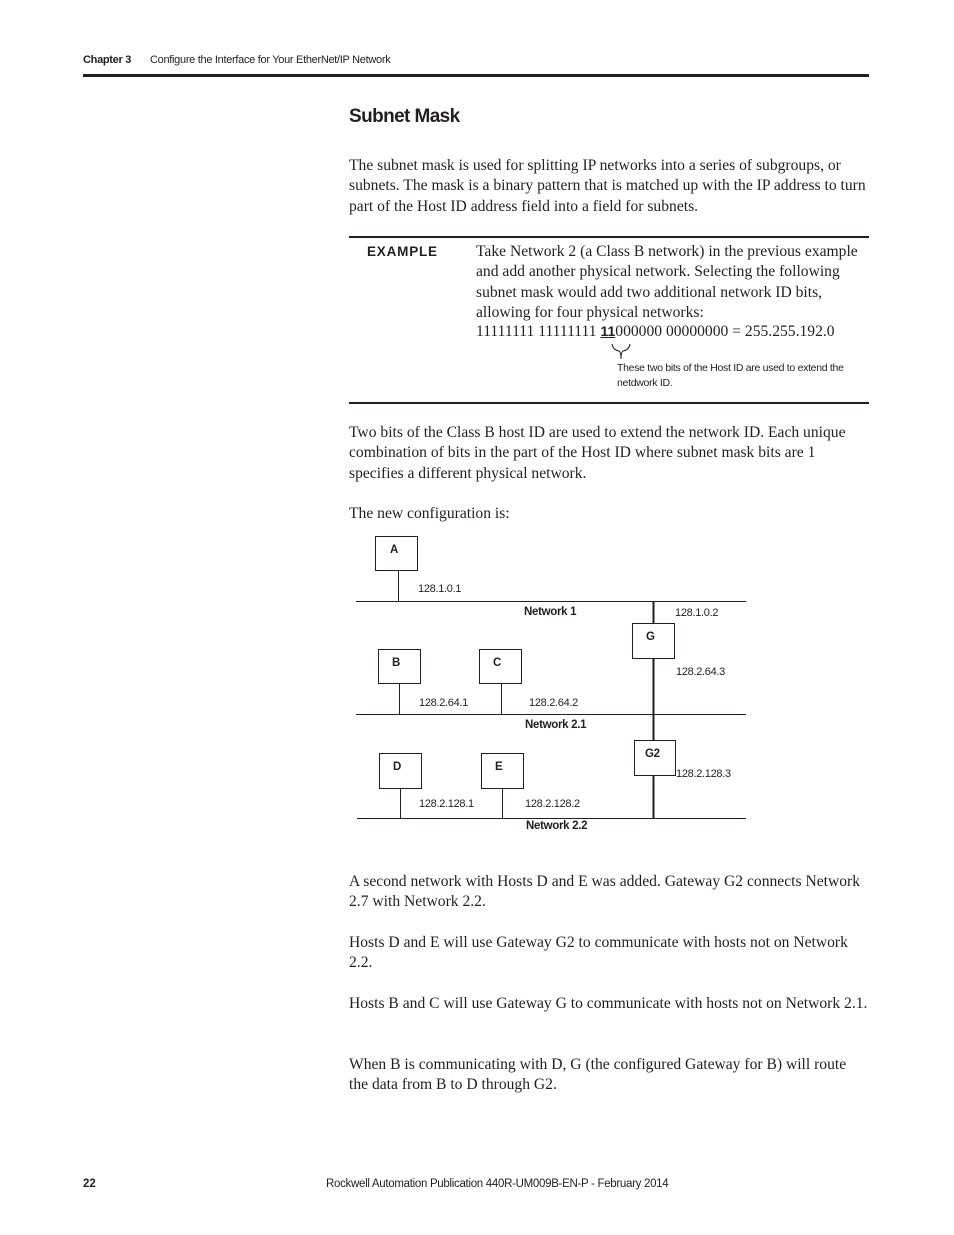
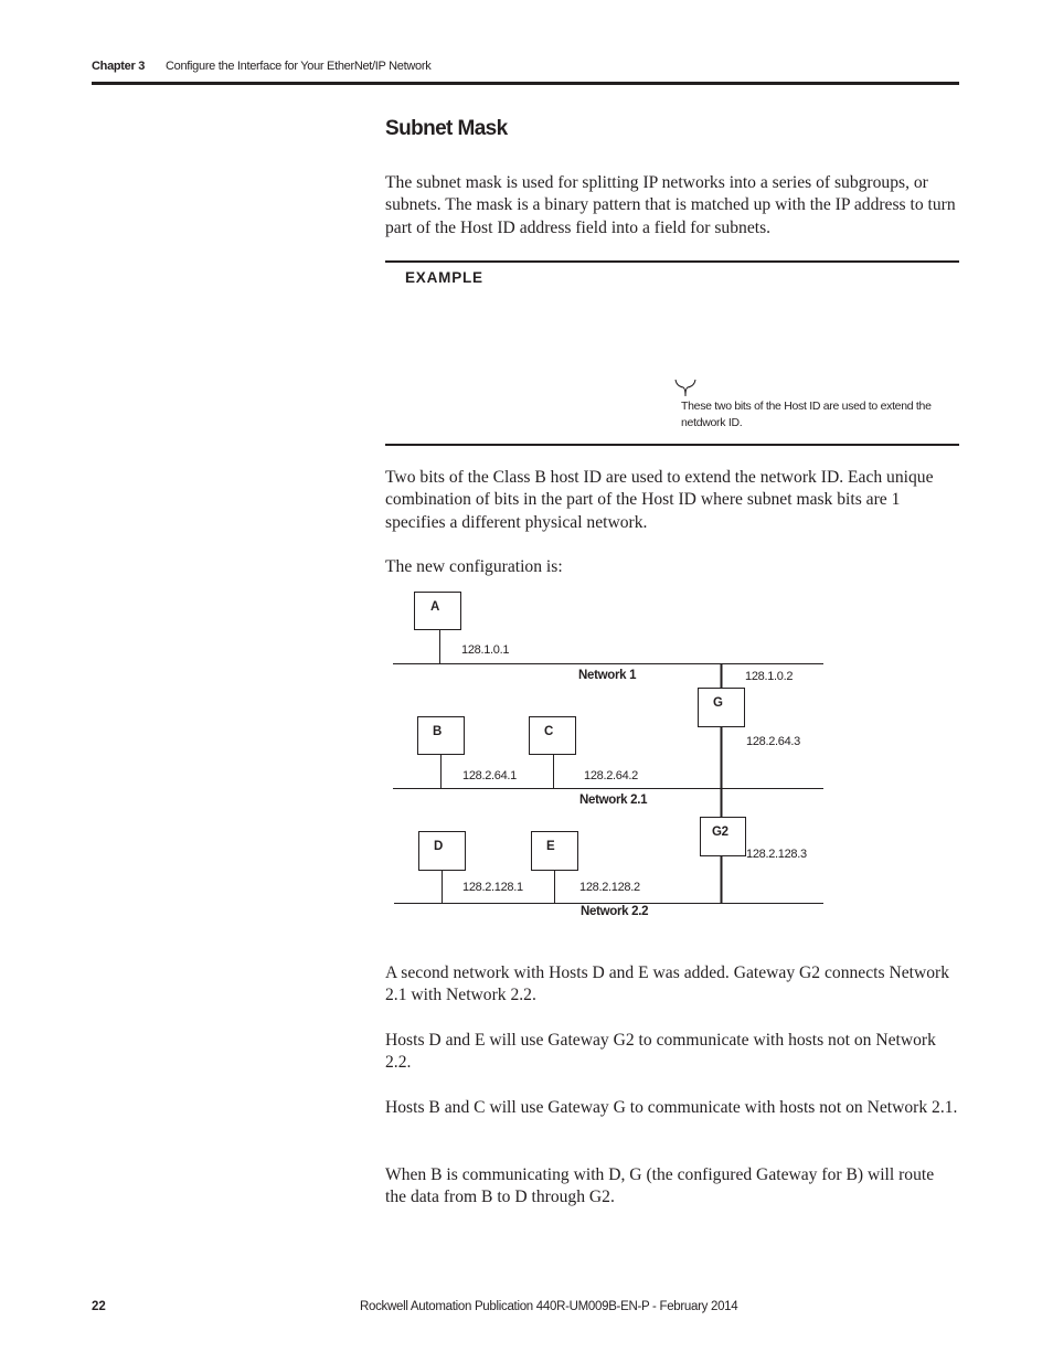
  Chapter 3
  Configure the Interface for Your EtherNet/IP Network
  Subnet Mask
  The subnet mask is used for splitting IP networks into a series of subgroups, or subnets. The mask is a binary pattern that is matched up with the IP address to turn part of the Host ID address field into a field for subnets.
  EXAMPLE
- Take Network 2 (a Class B network) in the previous example and add another physical network. Selecting the following subnet mask would add two additional network ID bits, allowing for four physical networks:
- 11111111 11111111 11000000 00000000 = 255.255.192.0
  These two bits of the Host ID are used to extend the netdwork ID.
  Two bits of the Class B host ID are used to extend the network ID. Each unique combination of bits in the part of the Host ID where subnet mask bits are 1 specifies a different physical network.
  The new configuration is:
  A
  B
  C
  D
  E
  G
  G2
  128.1.0.1
  128.1.0.2
  128.2.64.3
  128.2.64.1
  128.2.64.2
  128.2.128.3
  128.2.128.1
  128.2.128.2
  Network 1
  Network 2.1
  Network 2.2
- A second network with Hosts D and E was added. Gateway G2 connects Network 2.7 with Network 2.2.
+ A second network with Hosts D and E was added. Gateway G2 connects Network 2.1 with Network 2.2.
  Hosts D and E will use Gateway G2 to communicate with hosts not on Network 2.2.
  Hosts B and C will use Gateway G to communicate with hosts not on Network 2.1.
  When B is communicating with D, G (the configured Gateway for B) will route the data from B to D through G2.
  22
  Rockwell Automation Publication 440R-UM009B-EN-P - February 2014
